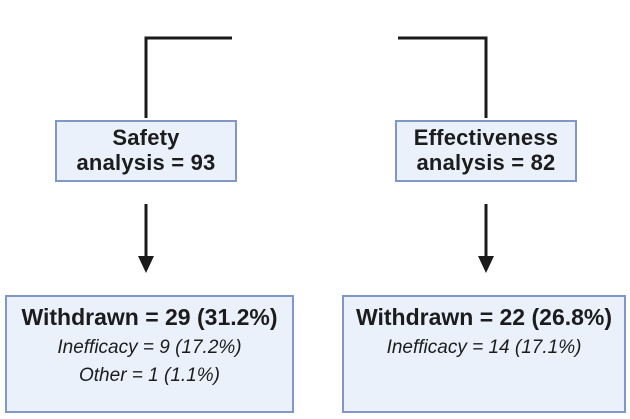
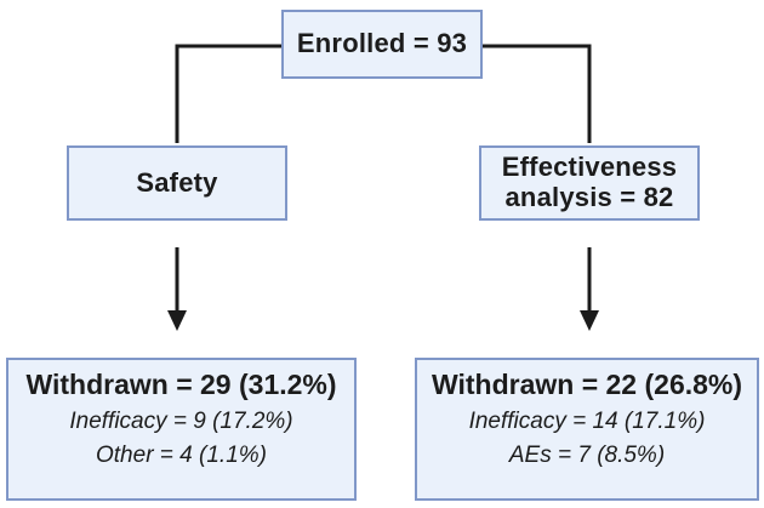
+ Enrolled = 93
  Safety
- analysis = 93
  Effectiveness
  analysis = 82
  Withdrawn = 29 (31.2%)
  Inefficacy = 9 (17.2%)
- Other = 1 (1.1%)
+ Other = 4 (1.1%)
  Withdrawn = 22 (26.8%)
  Inefficacy = 14 (17.1%)
+ AEs = 7 (8.5%)
